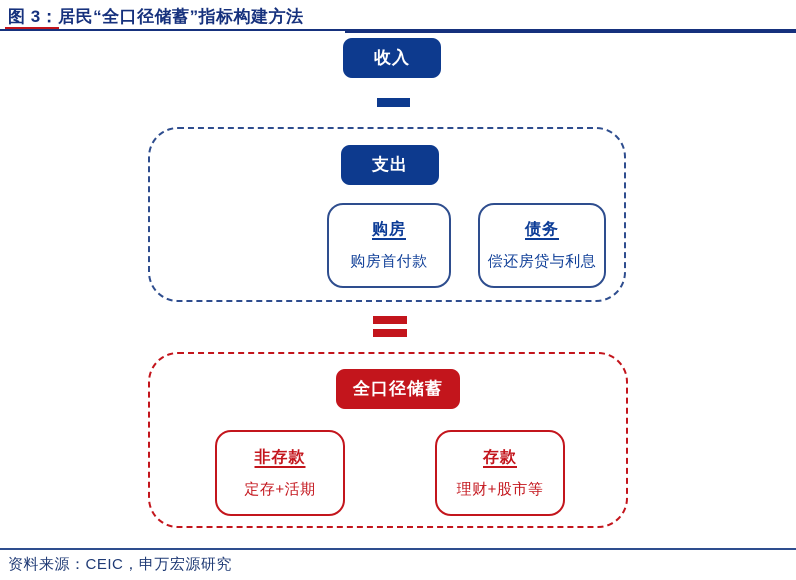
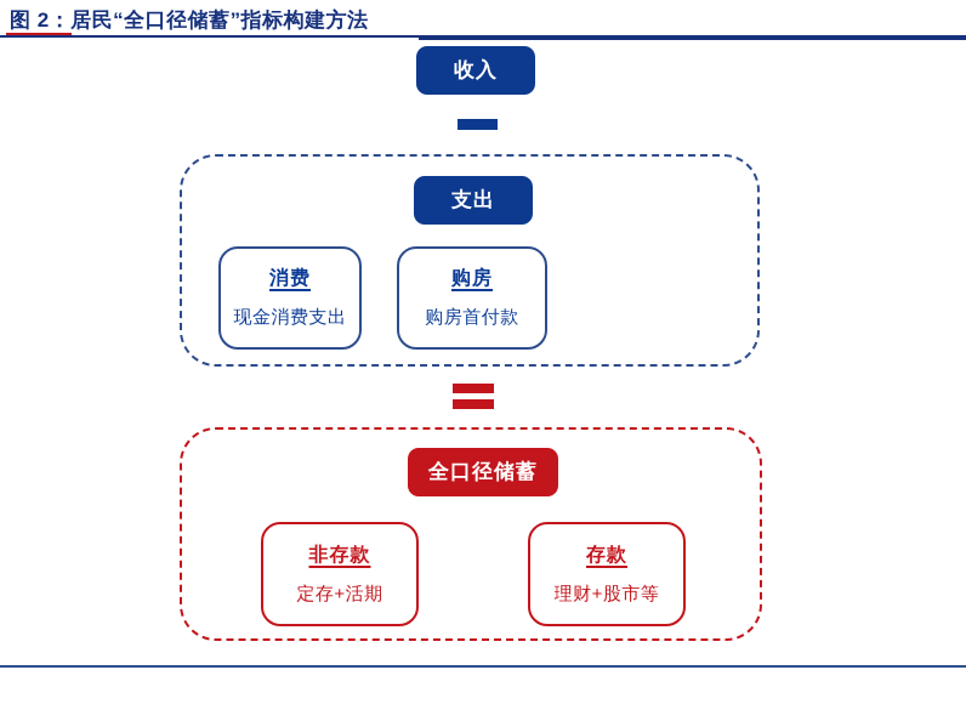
- 图 3：居民“全口径储蓄”指标构建方法
+ 图 2：居民“全口径储蓄”指标构建方法
  收入
  支出
+ 消费
+ 现金消费支出
  购房
  购房首付款
- 债务
- 偿还房贷与利息
  全口径储蓄
  非存款
  定存+活期
  存款
  理财+股市等
- 资料来源：CEIC，申万宏源研究
